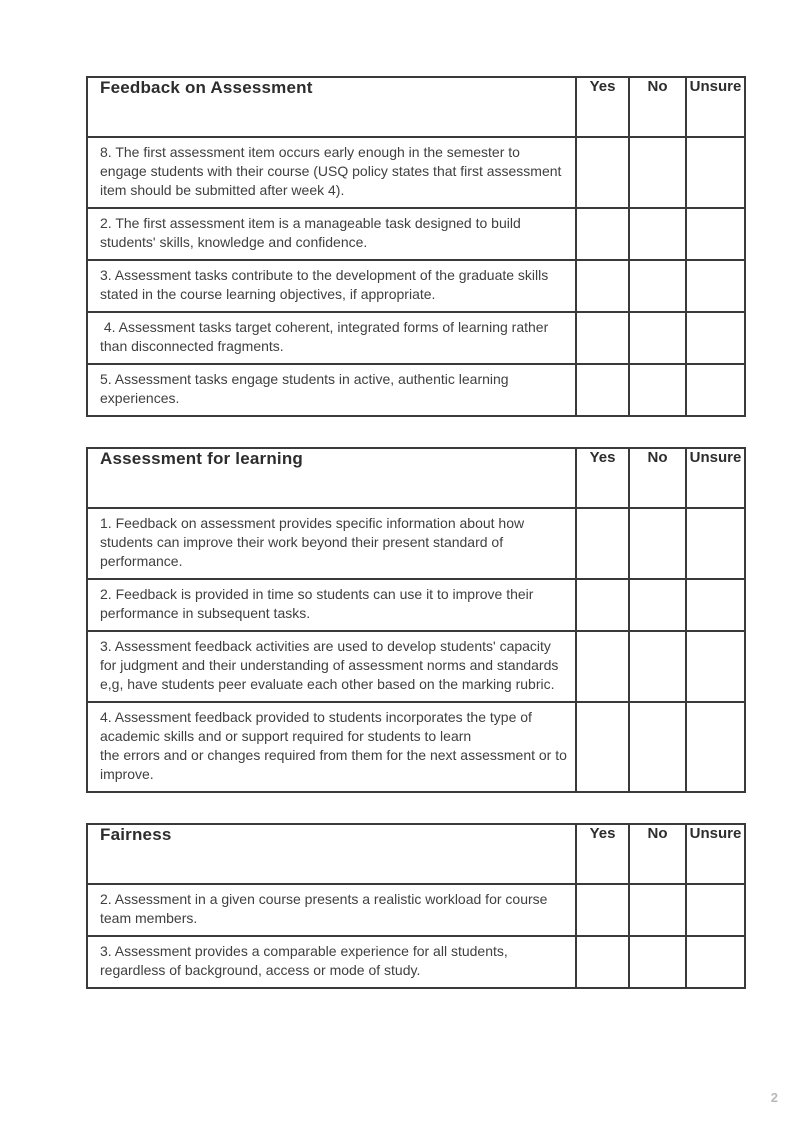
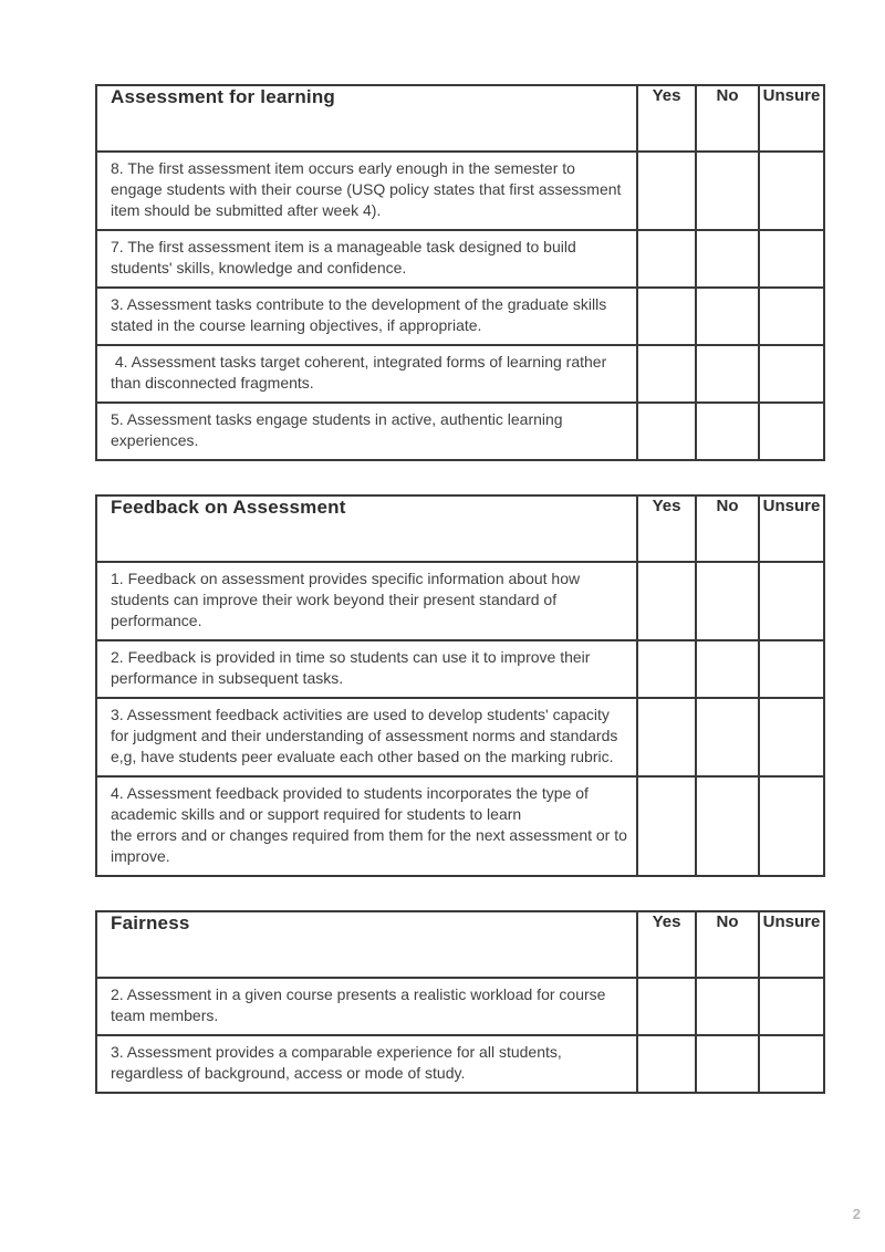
- Feedback on Assessment	Yes	No	Unsure
+ Assessment for learning	Yes	No	Unsure
  8. The first assessment item occurs early enough in the semester to engage students with their course (USQ policy states that first assessment item should be submitted after week 4).
- 2. The first assessment item is a manageable task designed to build students' skills, knowledge and confidence.
+ 7. The first assessment item is a manageable task designed to build students' skills, knowledge and confidence.
  3. Assessment tasks contribute to the development of the graduate skills stated in the course learning objectives, if appropriate.
  4. Assessment tasks target coherent, integrated forms of learning rather than disconnected fragments.
  5. Assessment tasks engage students in active, authentic learning experiences.
- Assessment for learning	Yes	No	Unsure
+ Feedback on Assessment	Yes	No	Unsure
  1. Feedback on assessment provides specific information about how students can improve their work beyond their present standard of performance.
  2. Feedback is provided in time so students can use it to improve their performance in subsequent tasks.
  3. Assessment feedback activities are used to develop students' capacity for judgment and their understanding of assessment norms and standards e,g, have students peer evaluate each other based on the marking rubric.
  4. Assessment feedback provided to students incorporates the type of academic skills and or support required for students to learn the errors and or changes required from them for the next assessment or to improve.
  Fairness	Yes	No	Unsure
  2. Assessment in a given course presents a realistic workload for course team members.
  3. Assessment provides a comparable experience for all students, regardless of background, access or mode of study.
  2
